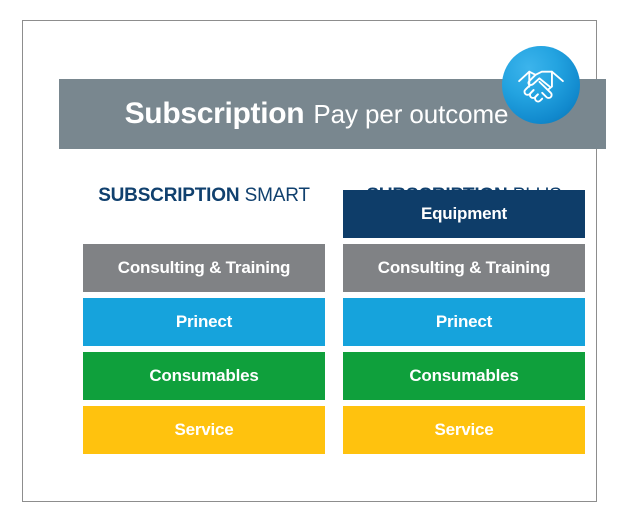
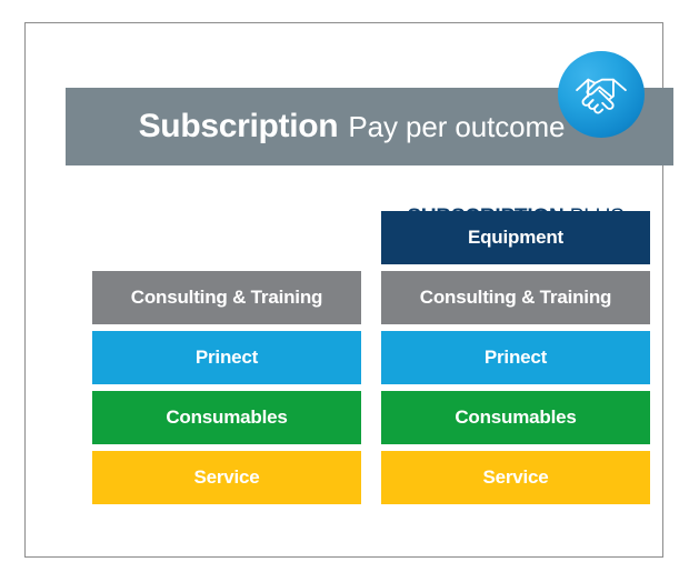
  Subscription
  Pay per outcome
- SUBSCRIPTION SMART
  Consulting & Training
  Prinect
  Consumables
  Service
  Equipment
  Consulting & Training
  Prinect
  Consumables
  Service
